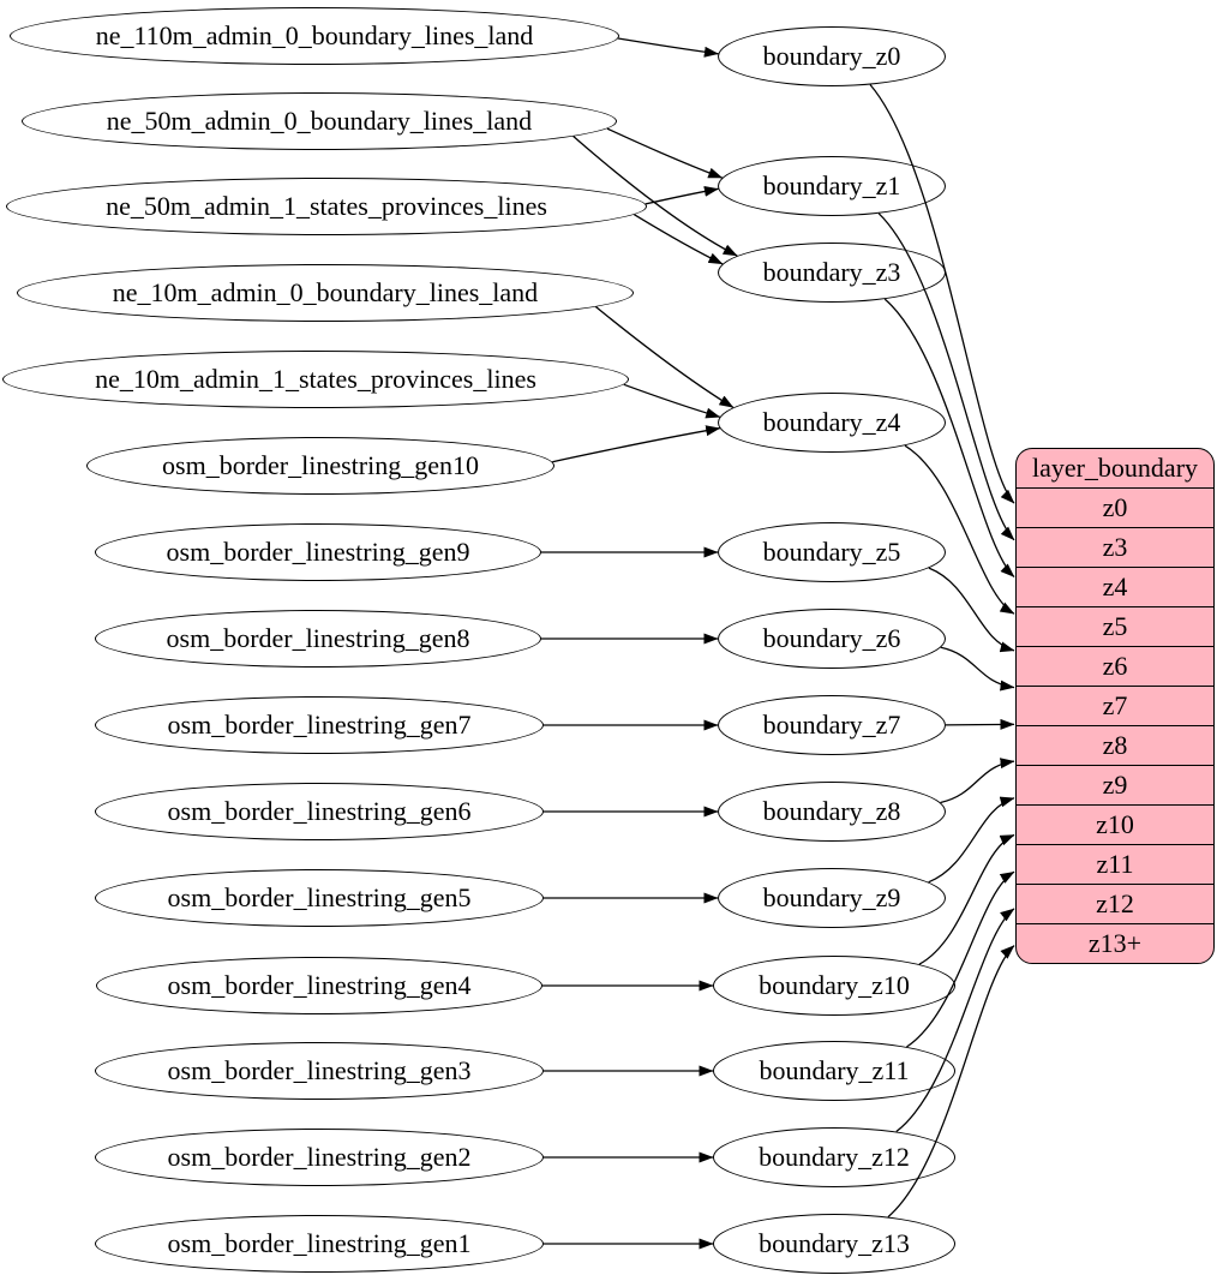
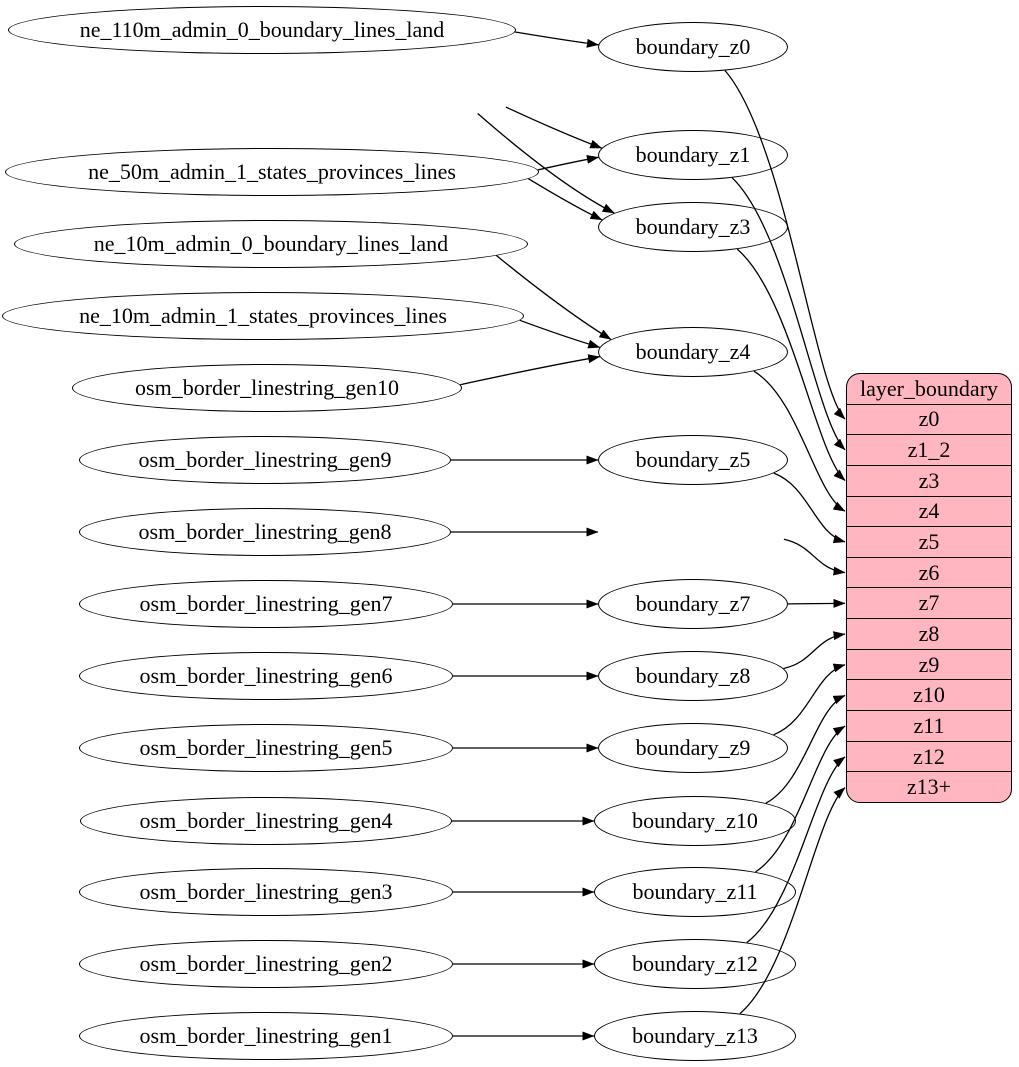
  layer_boundary
  z0
+ z1_2
  z3
  z4
  z5
  z6
  z7
  z8
  z9
  z10
  z11
  z12
  z13+
  ne_110m_admin_0_boundary_lines_land
- ne_50m_admin_0_boundary_lines_land
  ne_50m_admin_1_states_provinces_lines
  ne_10m_admin_0_boundary_lines_land
  ne_10m_admin_1_states_provinces_lines
  osm_border_linestring_gen10
  osm_border_linestring_gen9
  osm_border_linestring_gen8
  osm_border_linestring_gen7
  osm_border_linestring_gen6
  osm_border_linestring_gen5
  osm_border_linestring_gen4
  osm_border_linestring_gen3
  osm_border_linestring_gen2
  osm_border_linestring_gen1
  boundary_z0
  boundary_z1
  boundary_z3
  boundary_z4
  boundary_z5
- boundary_z6
  boundary_z7
  boundary_z8
  boundary_z9
  boundary_z10
  boundary_z11
  boundary_z12
  boundary_z13
